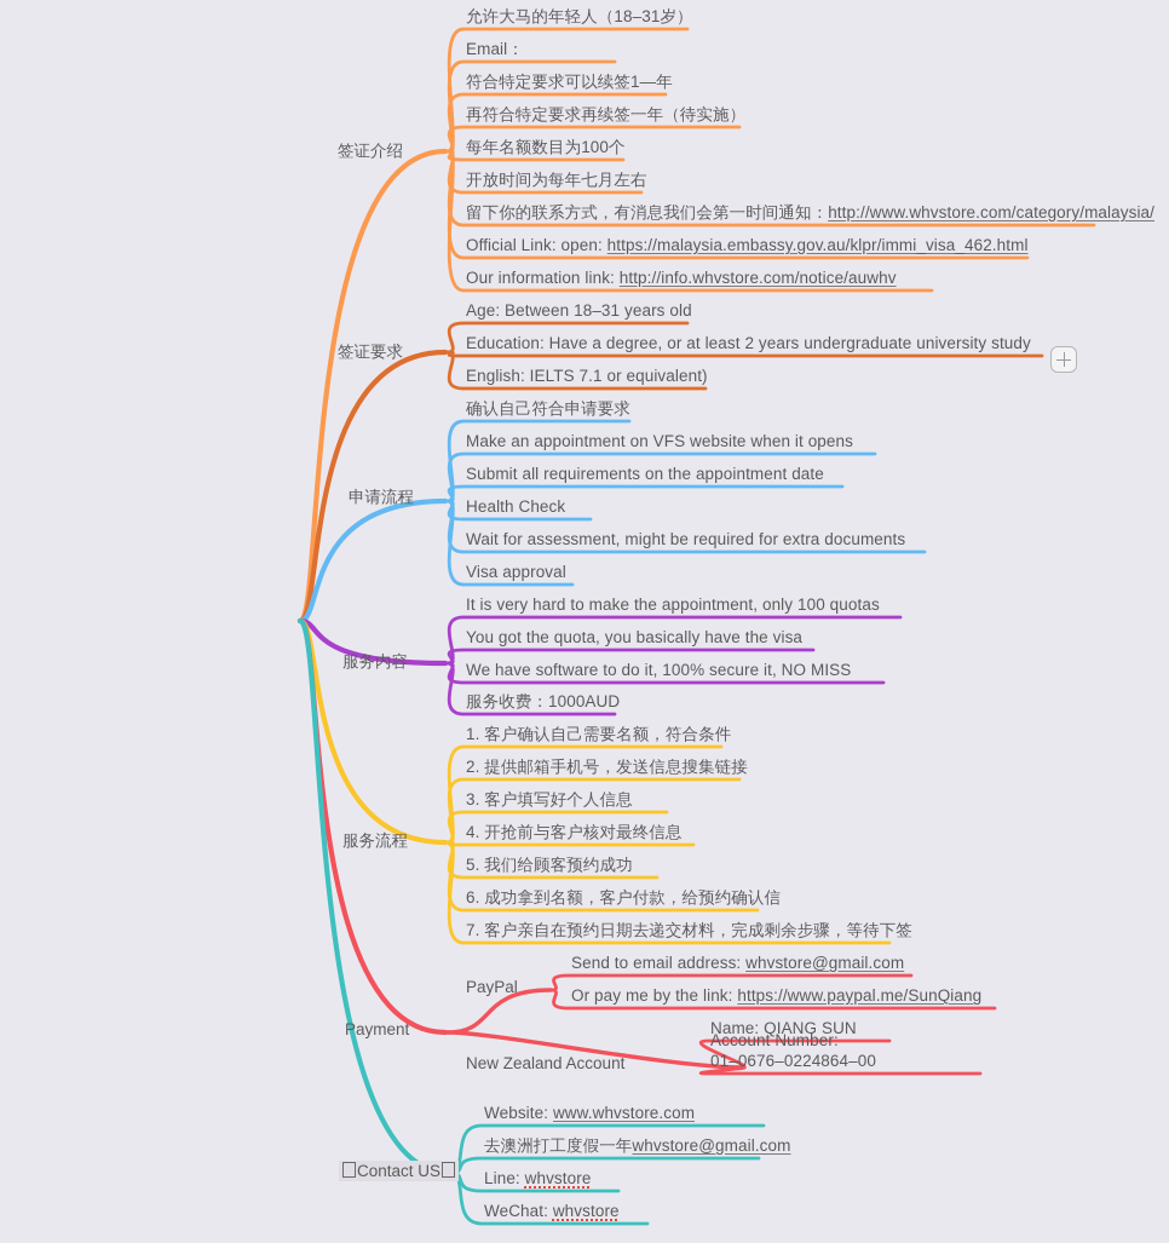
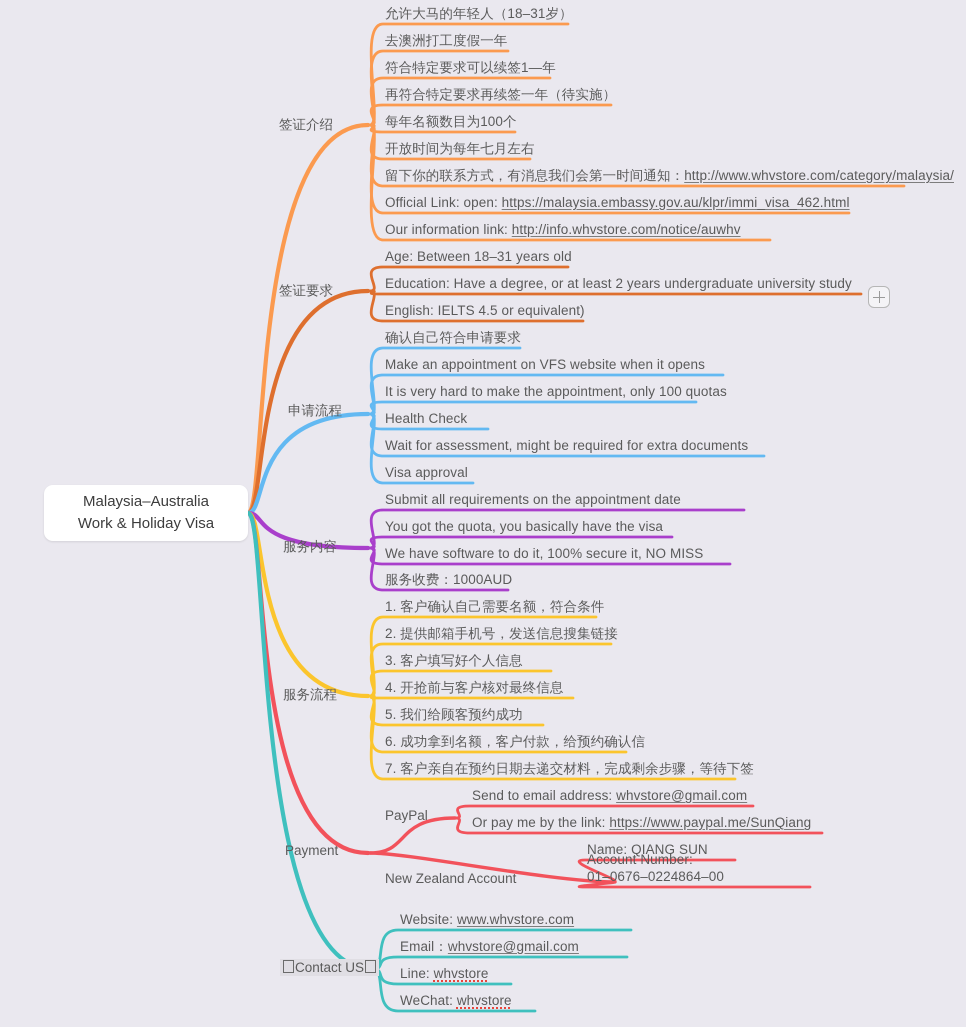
+ Malaysia–Australia
+ Work & Holiday Visa
  签证介绍
  允许大马的年轻人（18–31岁）
- Email：
+ 去澳洲打工度假一年
  符合特定要求可以续签1—年
  再符合特定要求再续签一年（待实施）
  每年名额数目为100个
  开放时间为每年七月左右
  留下你的联系方式，有消息我们会第一时间通知：http://www.whvstore.com/category/malaysia/
  Official Link: open: https://malaysia.embassy.gov.au/klpr/immi_visa_462.html
  Our information link: http://info.whvstore.com/notice/auwhv
  签证要求
  Age: Between 18–31 years old
  Education: Have a degree, or at least 2 years undergraduate university study
- English: IELTS 7.1 or equivalent)
+ English: IELTS 4.5 or equivalent)
  申请流程
  确认自己符合申请要求
  Make an appointment on VFS website when it opens
- Submit all requirements on the appointment date
+ It is very hard to make the appointment, only 100 quotas
  Health Check
  Wait for assessment, might be required for extra documents
  Visa approval
  服务内容
- It is very hard to make the appointment, only 100 quotas
+ Submit all requirements on the appointment date
  You got the quota, you basically have the visa
  We have software to do it, 100% secure it, NO MISS
  服务收费：1000AUD
  服务流程
  1. 客户确认自己需要名额，符合条件
  2. 提供邮箱手机号，发送信息搜集链接
  3. 客户填写好个人信息
  4. 开抢前与客户核对最终信息
  5. 我们给顾客预约成功
  6. 成功拿到名额，客户付款，给预约确认信
  7. 客户亲自在预约日期去递交材料，完成剩余步骤，等待下签
  Payment
  PayPal
  Send to email address: whvstore@gmail.com
  Or pay me by the link: https://www.paypal.me/SunQiang
  New Zealand Account
  Name: QIANG SUN
  Account Number:
  01–0676–0224864–00
  Contact US
  Website: www.whvstore.com
- 去澳洲打工度假一年whvstore@gmail.com
+ Email：whvstore@gmail.com
  Line: whvstore
  WeChat: whvstore
